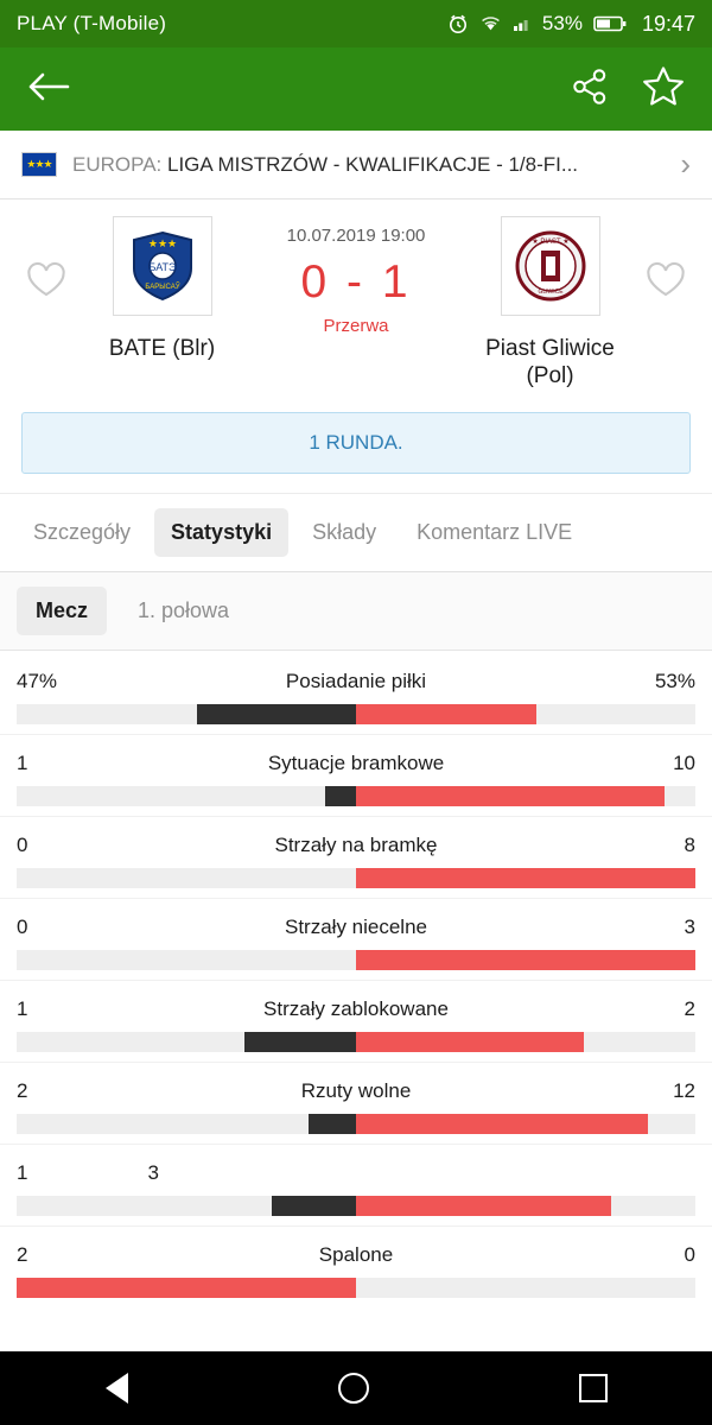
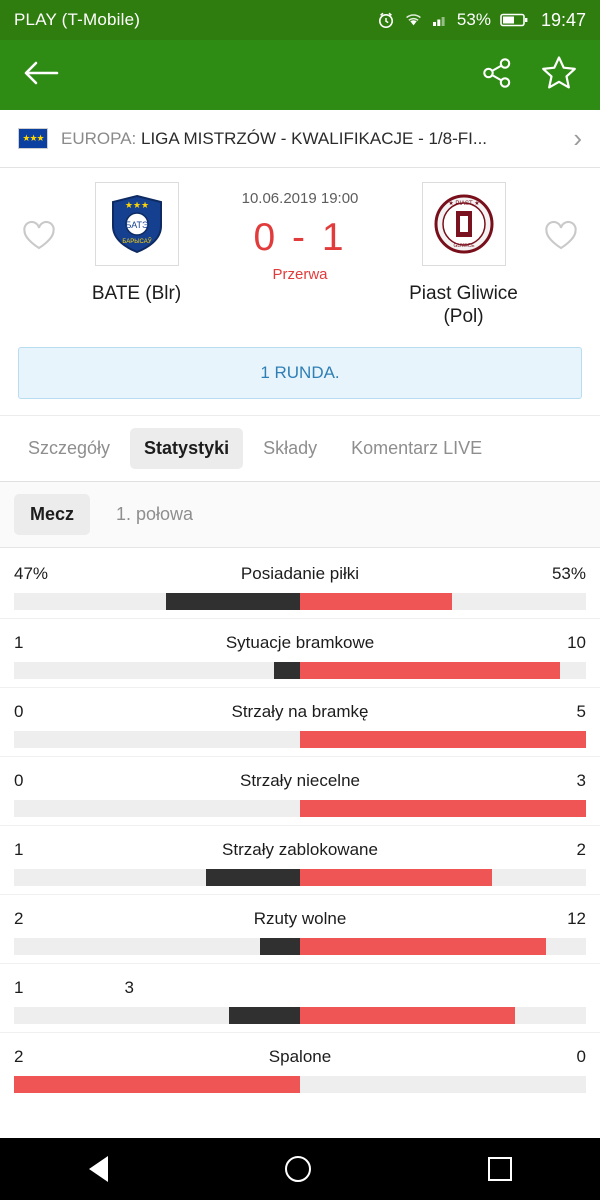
  PLAY (T-Mobile)
  53%
  19:47
  ★★★
  EUROPA: LIGA MISTRZÓW - KWALIFIKACJE - 1/8-FI...
  ›
  ★★★
  БАТЭ
  BATE (Blr)
- 10.07.2019 19:00
+ 10.06.2019 19:00
  0 - 1
  Przerwa
  Piast Gliwice (Pol)
  1 RUNDA.
  Szczegóły
  Statystyki
  Składy
  Komentarz LIVE
  Mecz
  1. połowa
  47%
  Posiadanie piłki
  53%
  1
  Sytuacje bramkowe
  10
  0
  Strzały na bramkę
- 8
+ 5
  0
  Strzały niecelne
  3
  1
  Strzały zablokowane
  2
  2
  Rzuty wolne
  12
  1
  3
  2
  Spalone
  0
